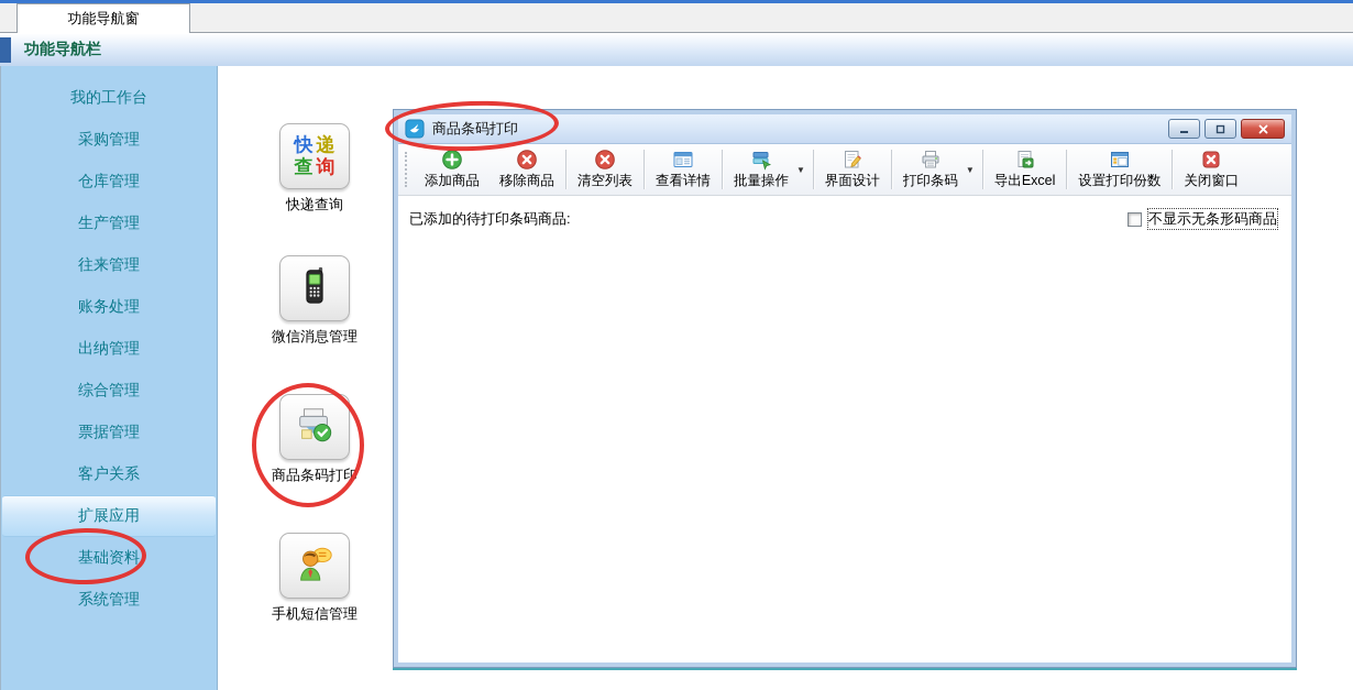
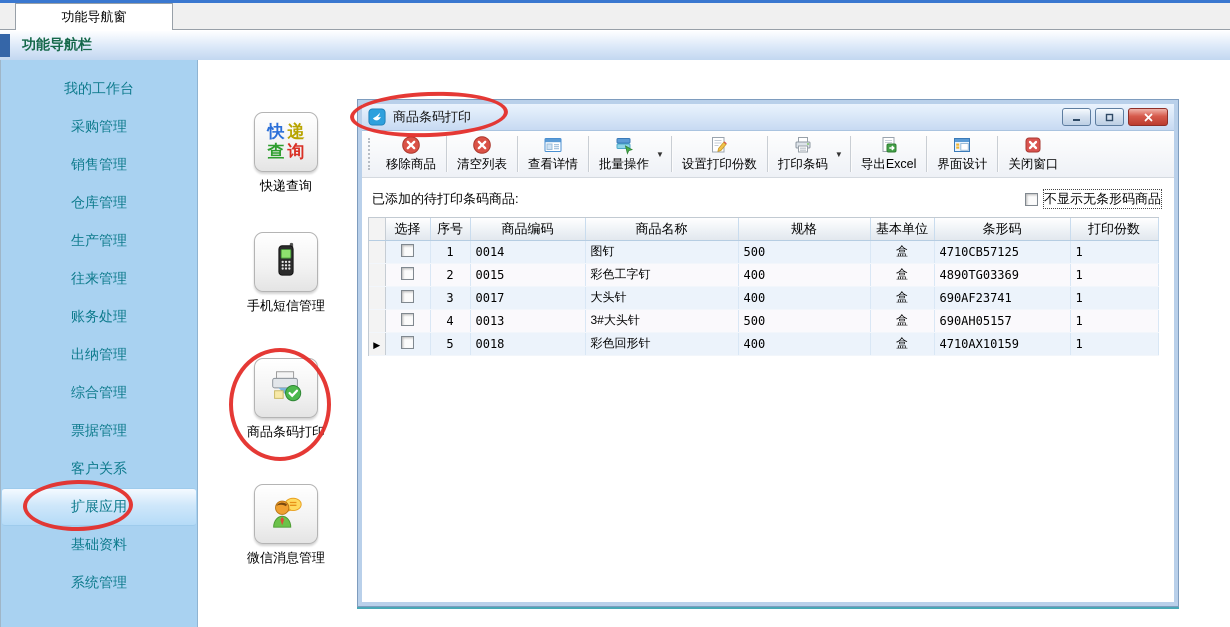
  功能导航窗
  功能导航栏
  我的工作台
  采购管理
+ 销售管理
  仓库管理
  生产管理
  往来管理
  账务处理
  出纳管理
  综合管理
  票据管理
  客户关系
  扩展应用
  基础资料
  系统管理
  快
  递
  查
  询
  快递查询
- 微信消息管理
+ 手机短信管理
  商品条码打印
- 手机短信管理
+ 微信消息管理
  商品条码打印
- 添加商品
  移除商品
  清空列表
  查看详情
  批量操作
  ▼
- 界面设计
+ 设置打印份数
  打印条码
  ▼
  导出Excel
- 设置打印份数
+ 界面设计
  关闭窗口
  已添加的待打印条码商品:
  不显示无条形码商品
+ 	选择	序号	商品编码	商品名称	规格	基本单位	条形码	打印份数
+ 		1	0014	图钉	500	盒	4710CB57125	1
+ 		2	0015	彩色工字钉	400	盒	4890TG03369	1
+ 		3	0017	大头针	400	盒	690AF23741	1
+ 		4	0013	3#大头针	500	盒	690AH05157	1
+ ▶		5	0018	彩色回形针	400	盒	4710AX10159	1
